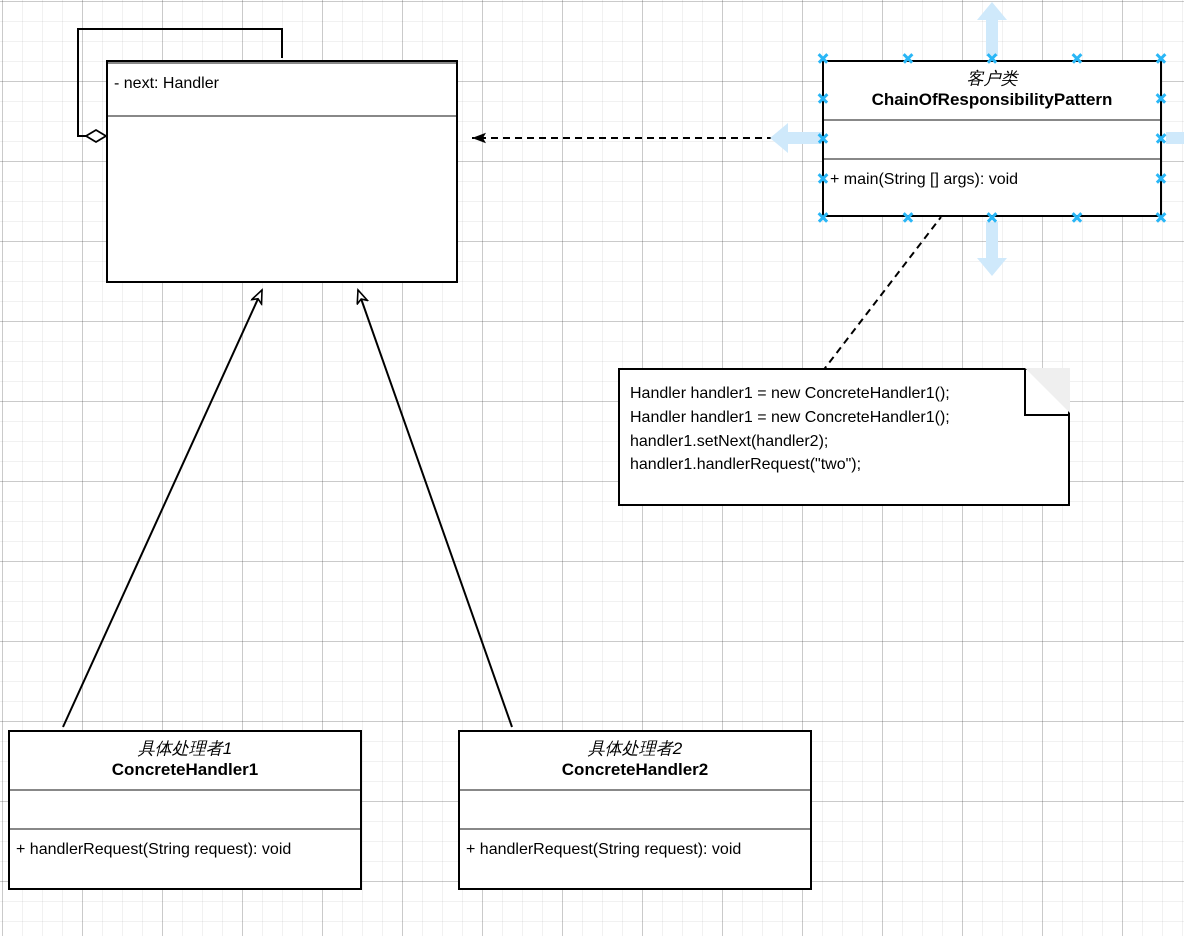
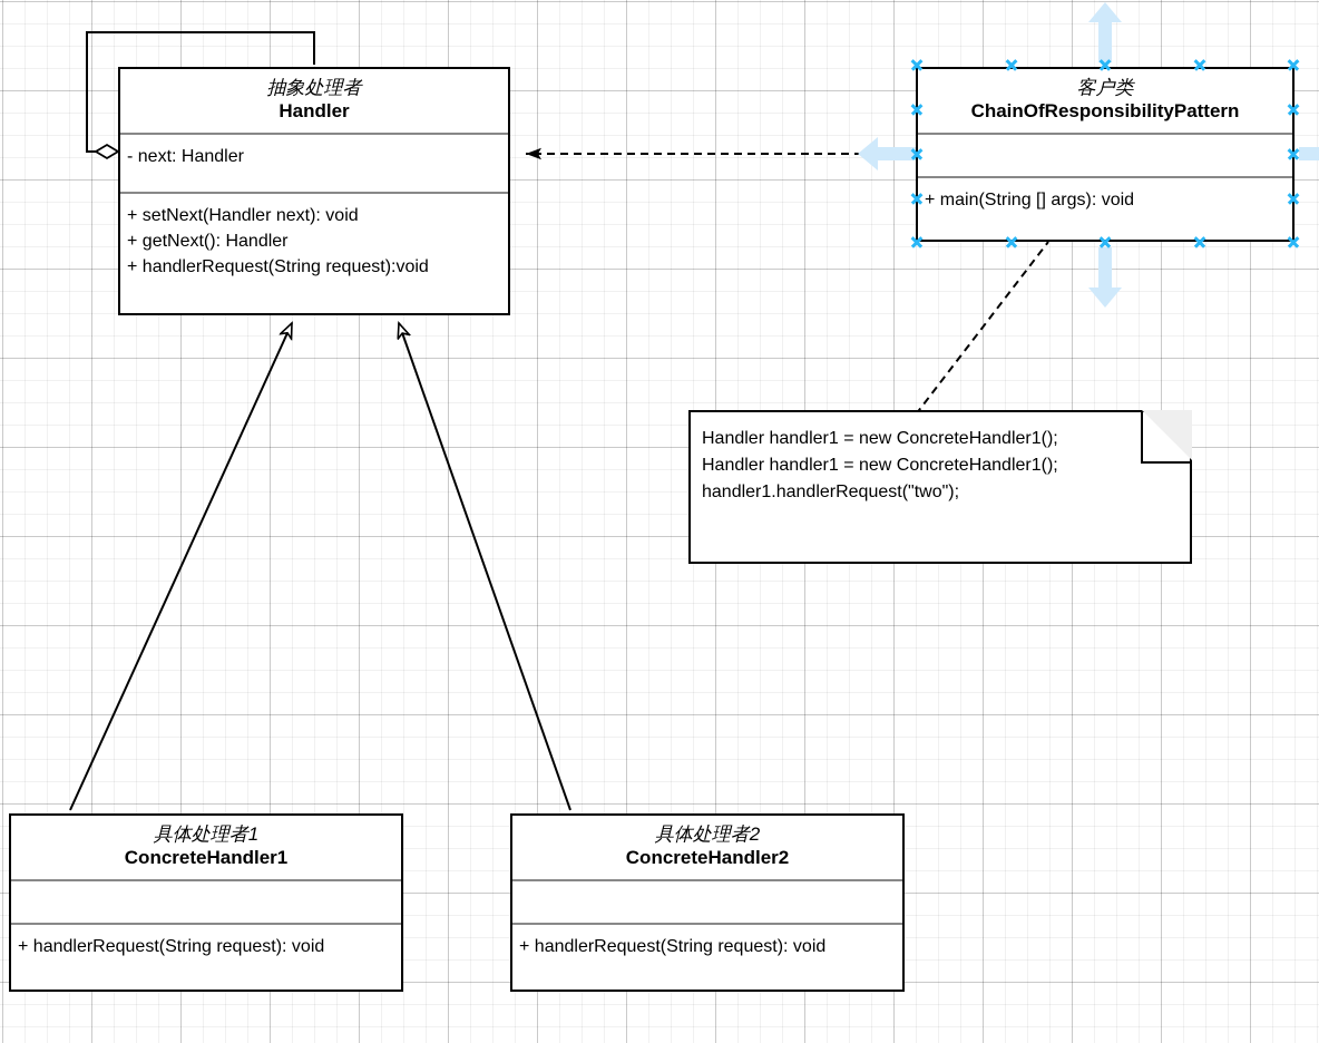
+ 抽象处理者
+ Handler
  - next: Handler
+ + setNext(Handler next): void
+ + getNext(): Handler
+ + handlerRequest(String request):void
  客户类
  ChainOfResponsibilityPattern
  + main(String [] args): void
  Handler handler1 = new ConcreteHandler1();
  Handler handler1 = new ConcreteHandler1();
- handler1.setNext(handler2);
  handler1.handlerRequest("two");
  具体处理者1
  ConcreteHandler1
  + handlerRequest(String request): void
  具体处理者2
  ConcreteHandler2
  + handlerRequest(String request): void
